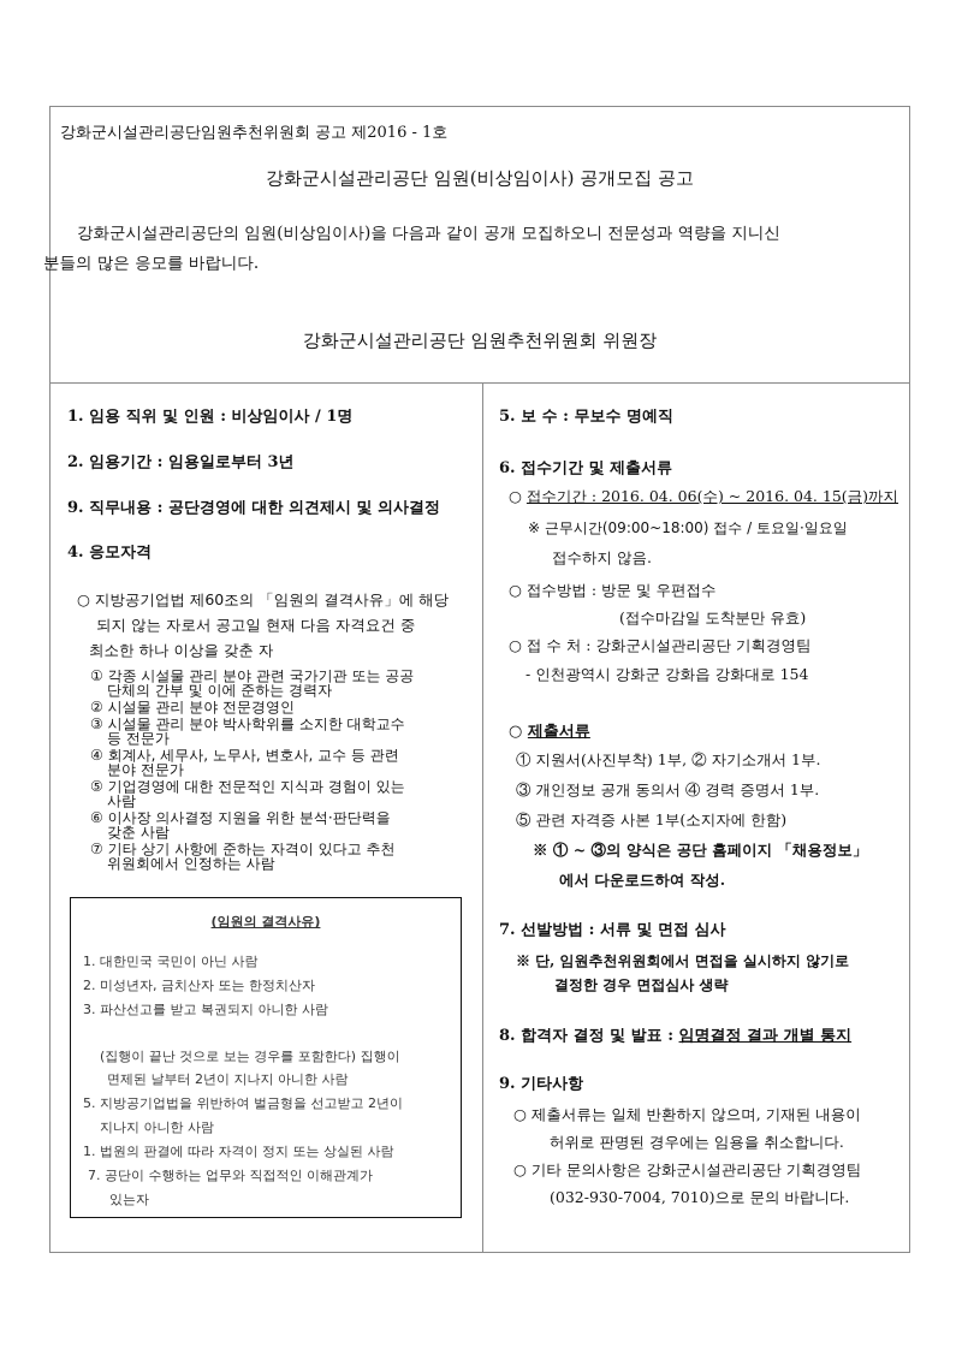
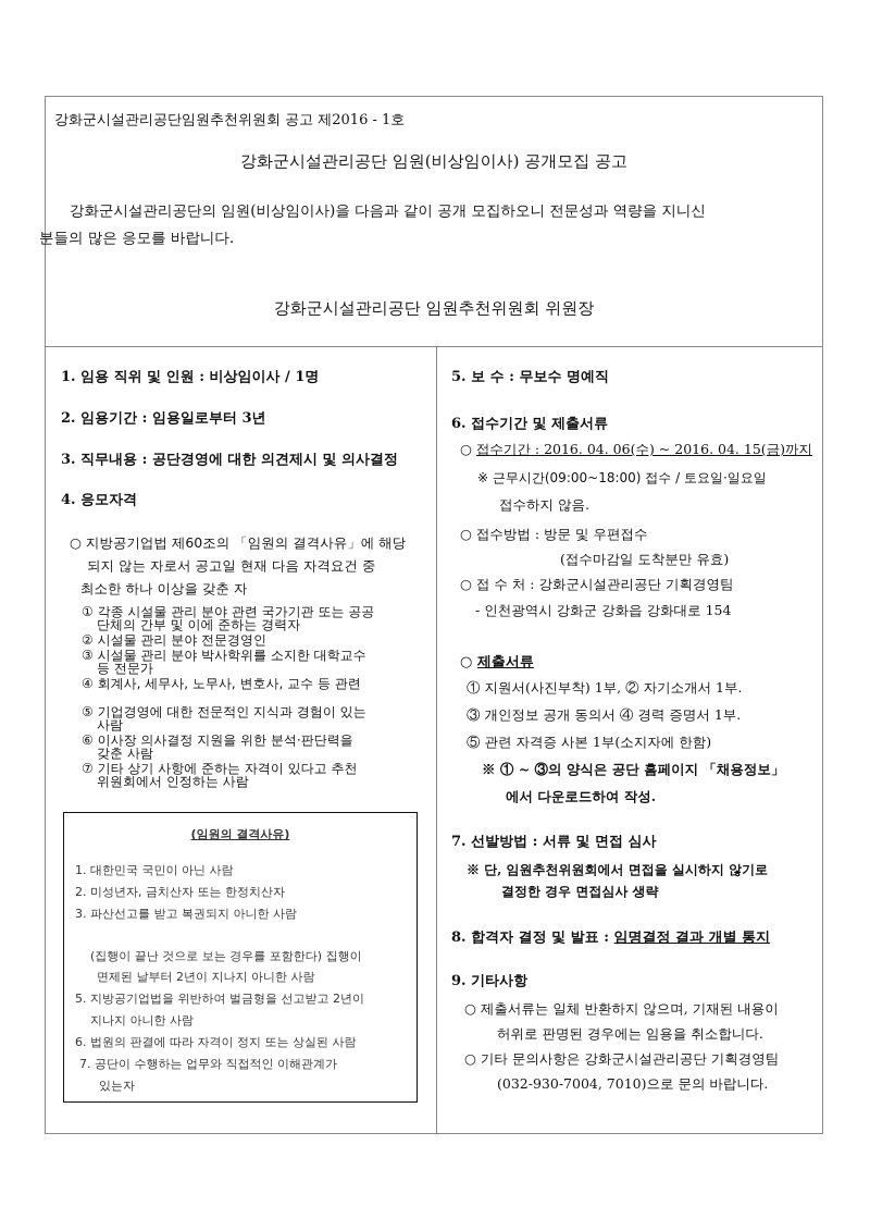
  강화군시설관리공단임원추천위원회 공고 제2016 - 1호
  강화군시설관리공단 임원(비상임이사) 공개모집 공고
  강화군시설관리공단의 임원(비상임이사)을 다음과 같이 공개 모집하오니 전문성과 역량을 지니신
  분들의 많은 응모를 바랍니다.
  강화군시설관리공단 임원추천위원회 위원장
  1. 임용 직위 및 인원 : 비상임이사 / 1명
  2. 임용기간 : 임용일로부터 3년
- 9. 직무내용 : 공단경영에 대한 의견제시 및 의사결정
+ 3. 직무내용 : 공단경영에 대한 의견제시 및 의사결정
  4. 응모자격
  ○ 지방공기업법 제60조의 「임원의 결격사유」에 해당
  되지 않는 자로서 공고일 현재 다음 자격요건 중
  최소한 하나 이상을 갖춘 자
  ① 각종 시설물 관리 분야 관련 국가기관 또는 공공
  단체의 간부 및 이에 준하는 경력자
  ② 시설물 관리 분야 전문경영인
  ③ 시설물 관리 분야 박사학위를 소지한 대학교수
  등 전문가
  ④ 회계사, 세무사, 노무사, 변호사, 교수 등 관련
- 분야 전문가
  ⑤ 기업경영에 대한 전문적인 지식과 경험이 있는
  사람
  ⑥ 이사장 의사결정 지원을 위한 분석·판단력을
  갖춘 사람
  ⑦ 기타 상기 사항에 준하는 자격이 있다고 추천
  위원회에서 인정하는 사람
  (임원의 결격사유)
  1. 대한민국 국민이 아닌 사람
  2. 미성년자, 금치산자 또는 한정치산자
  3. 파산선고를 받고 복권되지 아니한 사람
  (집행이 끝난 것으로 보는 경우를 포함한다) 집행이
  면제된 날부터 2년이 지나지 아니한 사람
  5. 지방공기업법을 위반하여 벌금형을 선고받고 2년이
  지나지 아니한 사람
- 1. 법원의 판결에 따라 자격이 정지 또는 상실된 사람
+ 6. 법원의 판결에 따라 자격이 정지 또는 상실된 사람
  7. 공단이 수행하는 업무와 직접적인 이해관계가
  있는자
  5. 보 수 : 무보수 명예직
  6. 접수기간 및 제출서류
  ○ 접수기간 : 2016. 04. 06(수) ~ 2016. 04. 15(금)까지
  ※ 근무시간(09:00~18:00) 접수 / 토요일·일요일
  접수하지 않음.
  ○ 접수방법 : 방문 및 우편접수
  (접수마감일 도착분만 유효)
  ○ 접 수 처 : 강화군시설관리공단 기획경영팀
  - 인천광역시 강화군 강화읍 강화대로 154
  ○ 제출서류
  ① 지원서(사진부착) 1부, ② 자기소개서 1부.
  ③ 개인정보 공개 동의서 ④ 경력 증명서 1부.
  ⑤ 관련 자격증 사본 1부(소지자에 한함)
  ※ ① ~ ③의 양식은 공단 홈페이지 「채용정보」
  에서 다운로드하여 작성.
  7. 선발방법 : 서류 및 면접 심사
  ※ 단, 임원추천위원회에서 면접을 실시하지 않기로
  결정한 경우 면접심사 생략
  8. 합격자 결정 및 발표 : 임명결정 결과 개별 통지
  9. 기타사항
  ○ 제출서류는 일체 반환하지 않으며, 기재된 내용이
  허위로 판명된 경우에는 임용을 취소합니다.
  ○ 기타 문의사항은 강화군시설관리공단 기획경영팀
  (032-930-7004, 7010)으로 문의 바랍니다.
